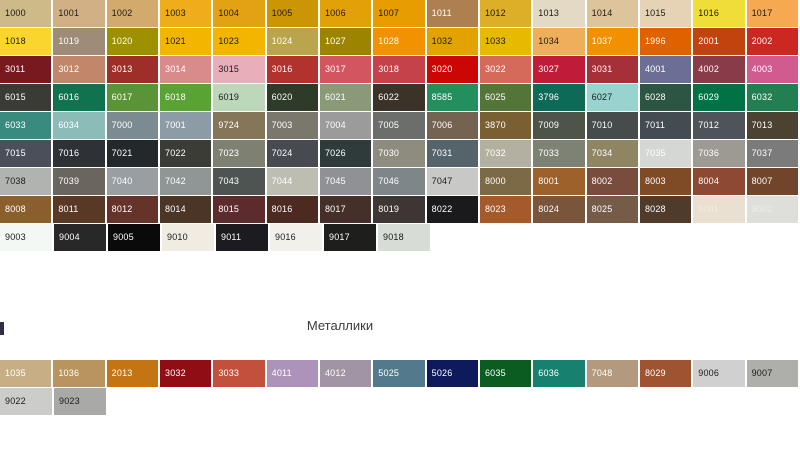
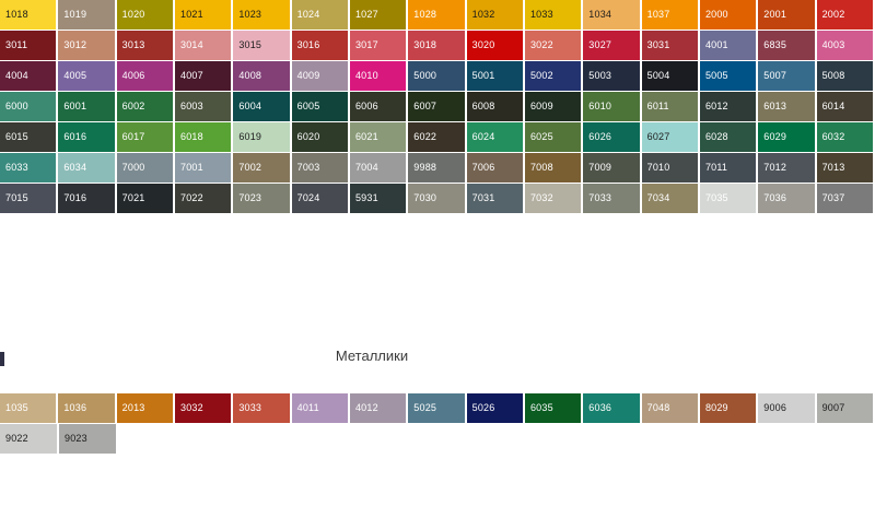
- 1000
- 1001
- 1002
- 1003
- 1004
- 1005
- 1006
- 1007
- 1011
- 1012
- 1013
- 1014
- 1015
- 1016
- 1017
  1018
  1019
  1020
  1021
  1023
  1024
  1027
  1028
  1032
  1033
  1034
  1037
- 1996
+ 2000
  2001
  2002
  3011
  3012
  3013
  3014
  3015
  3016
  3017
  3018
  3020
  3022
  3027
  3031
  4001
- 4002
+ 6835
  4003
+ 4004
+ 4005
+ 4006
+ 4007
+ 4008
+ 4009
+ 4010
+ 5000
+ 5001
+ 5002
+ 5003
+ 5004
+ 5005
+ 5007
+ 5008
+ 6000
+ 6001
+ 6002
+ 6003
+ 6004
+ 6005
+ 6006
+ 6007
+ 6008
+ 6009
+ 6010
+ 6011
+ 6012
+ 6013
+ 6014
  6015
  6016
  6017
  6018
  6019
  6020
  6021
  6022
- 8585
+ 6024
  6025
- 3796
+ 6026
  6027
  6028
  6029
  6032
  6033
  6034
  7000
  7001
- 9724
+ 7002
  7003
  7004
- 7005
+ 9988
  7006
- 3870
+ 7008
  7009
  7010
  7011
  7012
  7013
  7015
  7016
  7021
  7022
  7023
  7024
- 7026
+ 5931
  7030
  7031
  7032
  7033
  7034
  7035
  7036
  7037
- 7038
- 7039
- 7040
- 7042
- 7043
- 7044
- 7045
- 7046
- 7047
- 8000
- 8001
- 8002
- 8003
- 8004
- 8007
- 8008
- 8011
- 8012
- 8014
- 8015
- 8016
- 8017
- 8019
- 8022
- 8023
- 8024
- 8025
- 8028
- 9003
- 9004
- 9005
- 9010
- 9011
- 9016
- 9017
- 9018
  Металлики
  1035
  1036
  2013
  3032
  3033
  4011
  4012
  5025
  5026
  6035
  6036
  7048
  8029
  9006
  9007
  9022
  9023
